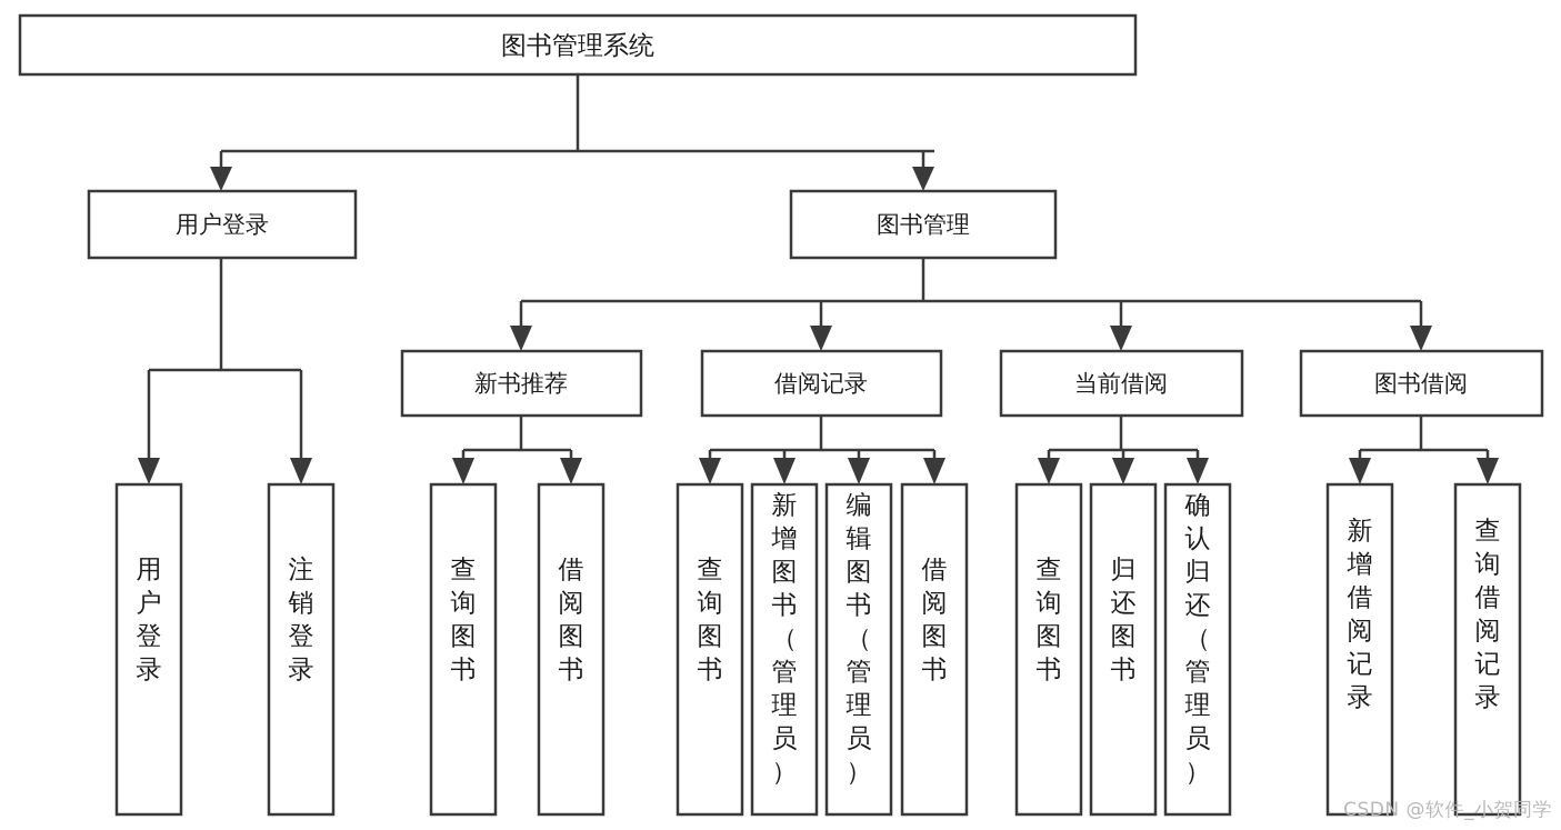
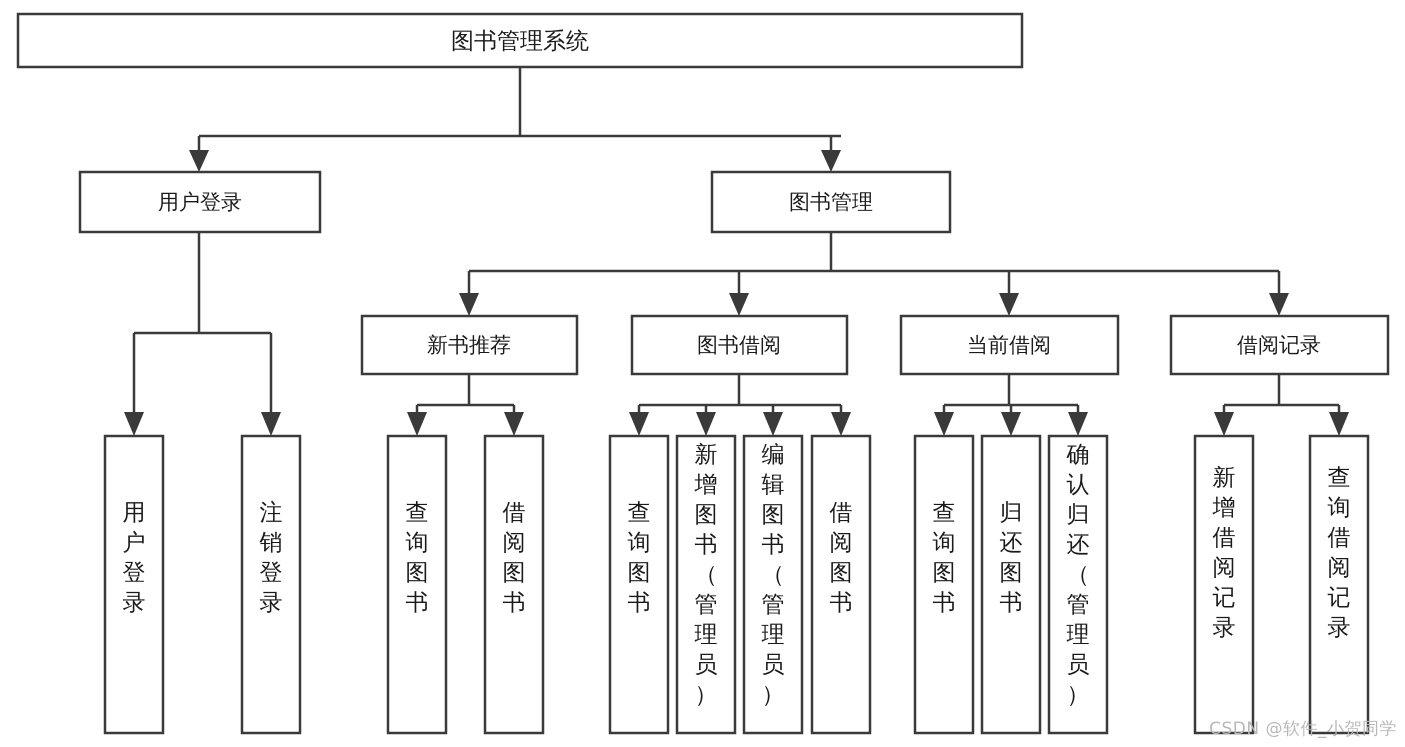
  图书管理系统
  用户登录
  图书管理
  新书推荐
- 借阅记录
+ 图书借阅
  当前借阅
- 图书借阅
+ 借阅记录
  用户登录
  注销登录
  查询图书
  借阅图书
  查询图书
  新增图书（管理员）
  编辑图书（管理员）
  借阅图书
  查询图书
  归还图书
  确认归还（管理员）
  新增借阅记录
  查询借阅记录
  CSDN @软件_小贺同学
